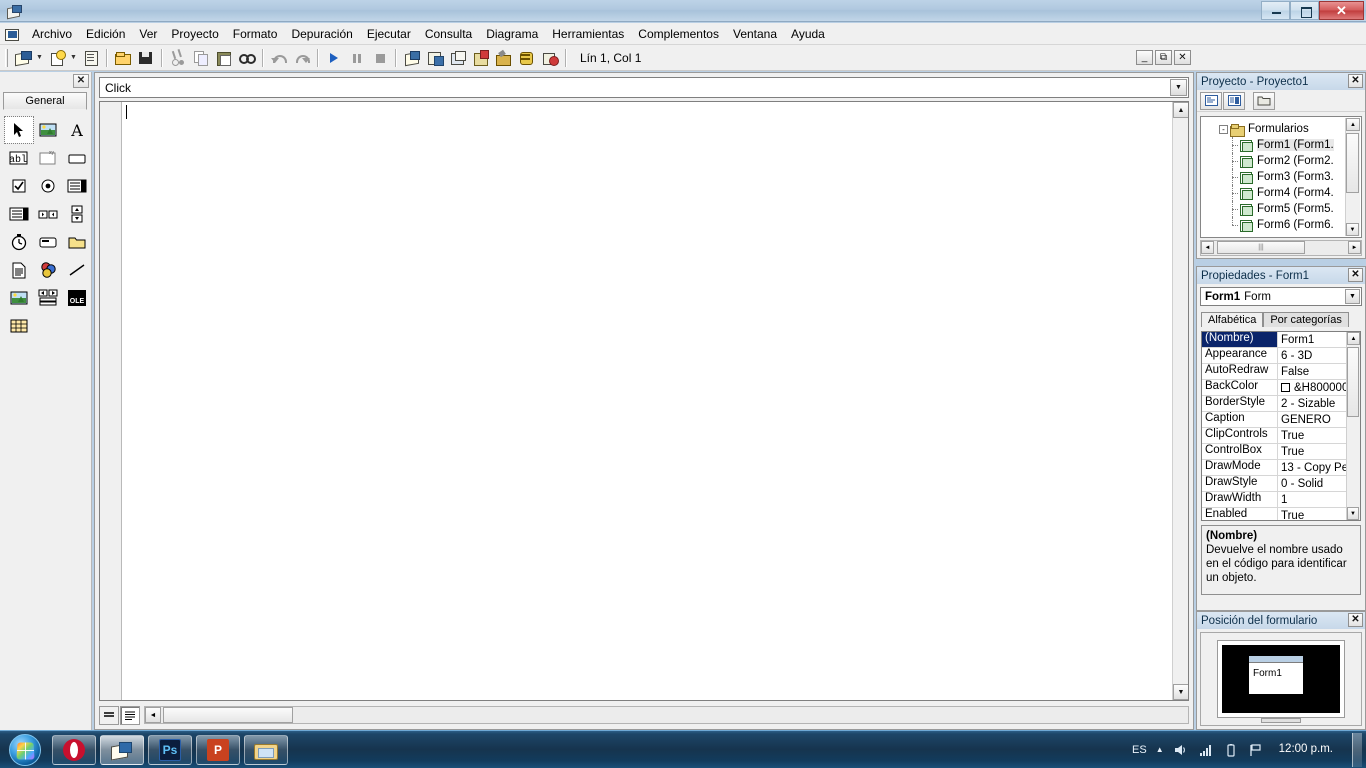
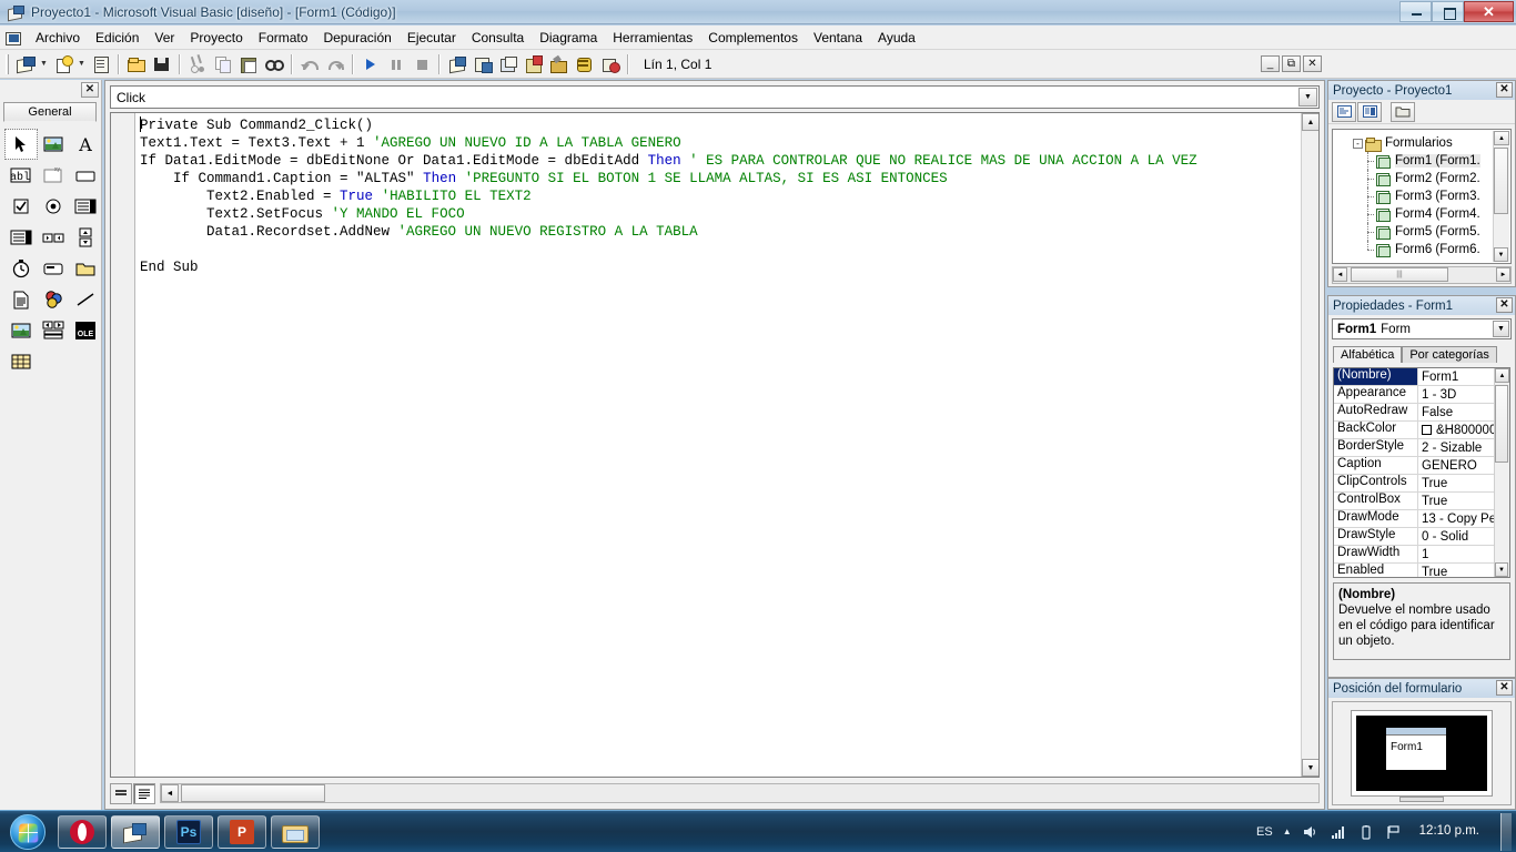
+ Proyecto1 - Microsoft Visual Basic [diseño] - [Form1 (Código)]
  ✕
  Archivo
  Edición
  Ver
  Proyecto
  Formato
  Depuración
  Ejecutar
  Consulta
  Diagrama
  Herramientas
  Complementos
  Ventana
  Ayuda
  Lín 1, Col 1
  ✕
  General
  A
  abl
  _
  ⧉
  ✕
  Click
+ Private Sub Command2_Click() Text1.Text = Text3.Text + 1 'AGREGO UN NUEVO ID A LA TABLA GENERO If Data1.EditMode = dbEditNone Or Data1.EditMode = dbEditAdd Then ' ES PARA CONTROLAR QUE NO REALICE MAS DE UNA ACCION A LA VEZ If Command1.Caption = "ALTAS" Then 'PREGUNTO SI EL BOTON 1 SE LLAMA ALTAS, SI ES ASI ENTONCES Text2.Enabled = True 'HABILITO EL TEXT2 Text2.SetFocus 'Y MANDO EL FOCO Data1.Recordset.AddNew 'AGREGO UN NUEVO REGISTRO A LA TABLA End Sub
  Proyecto - Proyecto1
  ✕
  -
  Formularios
  Form1 (Form1.
  Form2 (Form2.
  Form3 (Form3.
  Form4 (Form4.
  Form5 (Form5.
  Form6 (Form6.
  Propiedades - Form1
  ✕
  Form1
  Form
  Alfabética
  Por categorías
  (Nombre)
  Form1
  Appearance
- 6 - 3D
+ 1 - 3D
  AutoRedraw
  False
  BackColor
  &H80000
  BorderStyle
  2 - Sizable
  Caption
  GENERO
  ClipControls
  True
  ControlBox
  True
  DrawMode
  13 - Copy Pe
  DrawStyle
  0 - Solid
  DrawWidth
  1
  Enabled
  True
  (Nombre)
  Devuelve el nombre usado en el código para identificar un objeto.
  Posición del formulario
  ✕
  Form1
  Ps
  P
  ES
  ▲
- 12:00 p.m.
+ 12:10 p.m.
